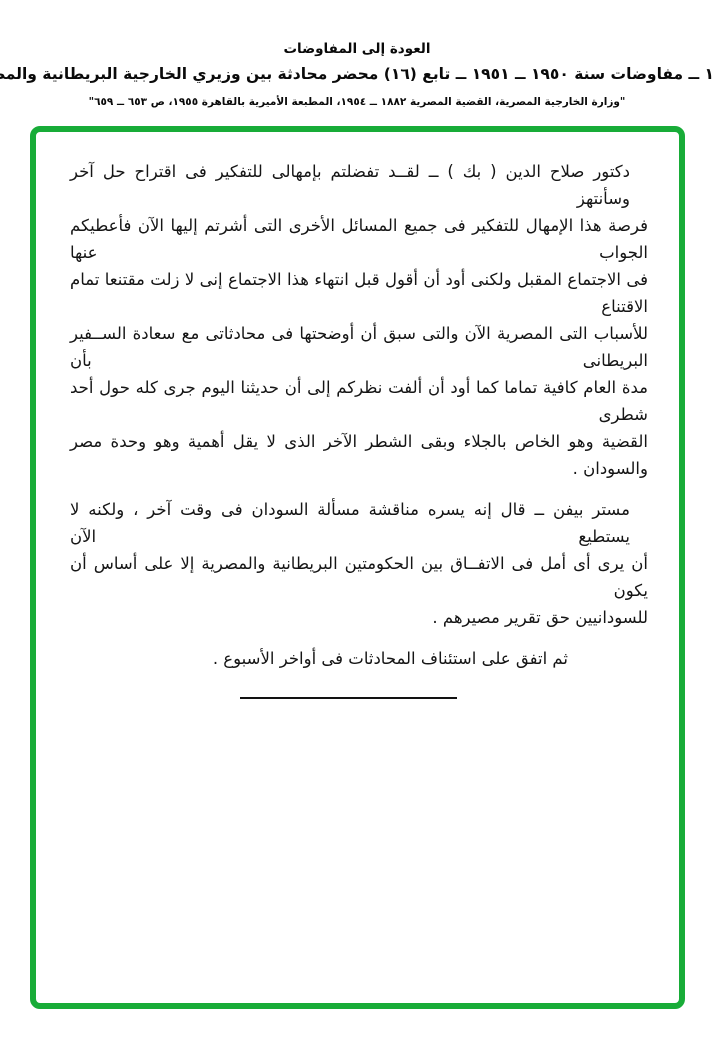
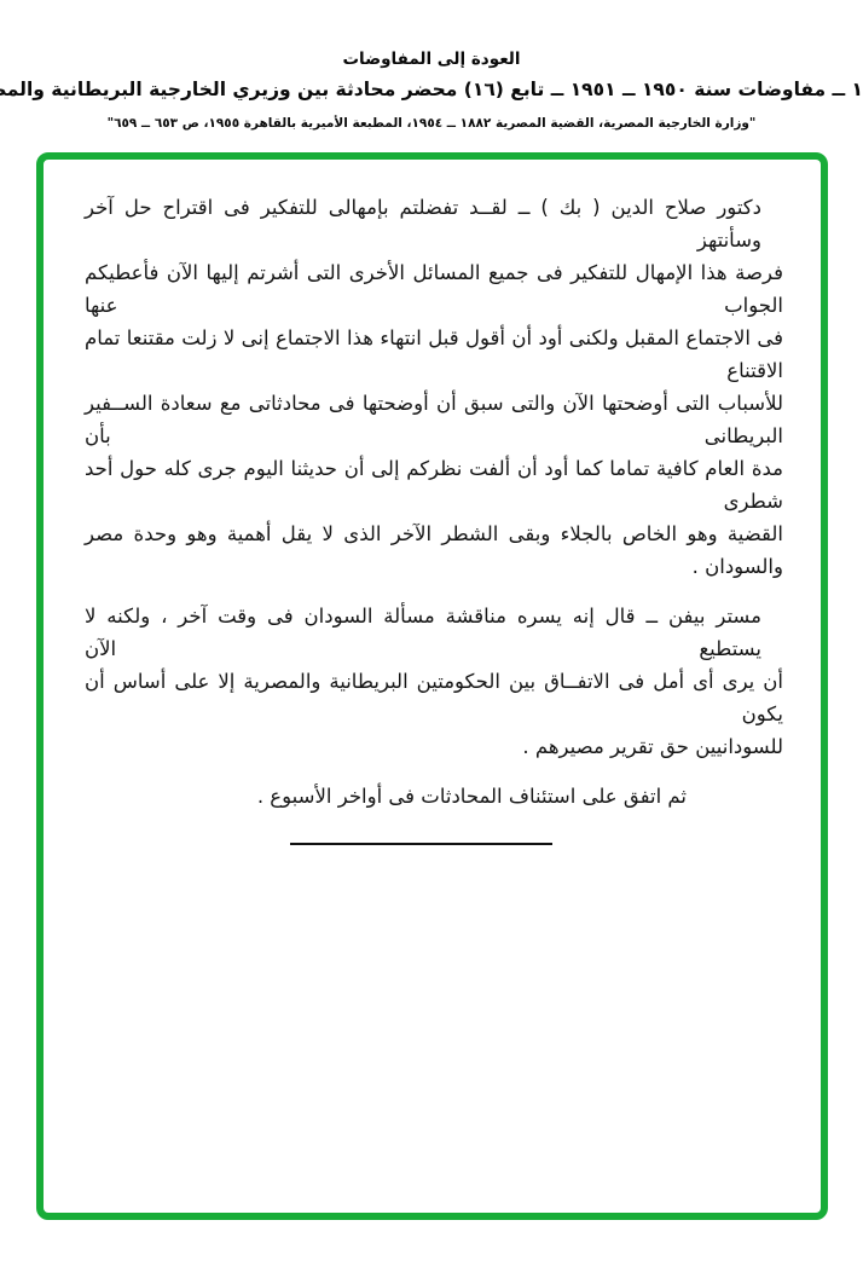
  العودة إلى المفاوضات
  ١ ــ مفاوضات سنة ١٩٥٠ ــ ١٩٥١ ــ تابع (١٦) محضر محادثة بين وزيري الخارجية البريطانية والم
  "وزارة الخارجية المصرية، القضية المصرية ١٨٨٢ ــ ١٩٥٤، المطبعة الأميرية بالقاهرة ١٩٥٥، ص ٦٥٣ ــ ٦٥٩"
  دكتور صلاح الدين ( بك ) ــ لقــد تفضلتم بإمهالى للتفكير فى اقتراح حل آخر وسأنتهز
  فرصة هذا الإمهال للتفكير فى جميع المسائل الأخرى التى أشرتم إليها الآن فأعطيكم الجواب عنها
  فى الاجتماع المقبل ولكنى أود أن أقول قبل انتهاء هذا الاجتماع إنى لا زلت مقتنعا تمام الاقتناع
- للأسباب التى المصرية الآن والتى سبق أن أوضحتها فى محادثاتى مع سعادة الســفير البريطانى بأن
+ للأسباب التى أوضحتها الآن والتى سبق أن أوضحتها فى محادثاتى مع سعادة الســفير البريطانى بأن
  مدة العام كافية تماما كما أود أن ألفت نظركم إلى أن حديثنا اليوم جرى كله حول أحد شطرى
  القضية وهو الخاص بالجلاء وبقى الشطر الآخر الذى لا يقل أهمية وهو وحدة مصر والسودان .
  مستر بيفن ــ قال إنه يسره مناقشة مسألة السودان فى وقت آخر ، ولكنه لا يستطيع الآن
  أن يرى أى أمل فى الاتفــاق بين الحكومتين البريطانية والمصرية إلا على أساس أن يكون
  للسودانيين حق تقرير مصيرهم .
  ثم اتفق على استئناف المحادثات فى أواخر الأسبوع .
